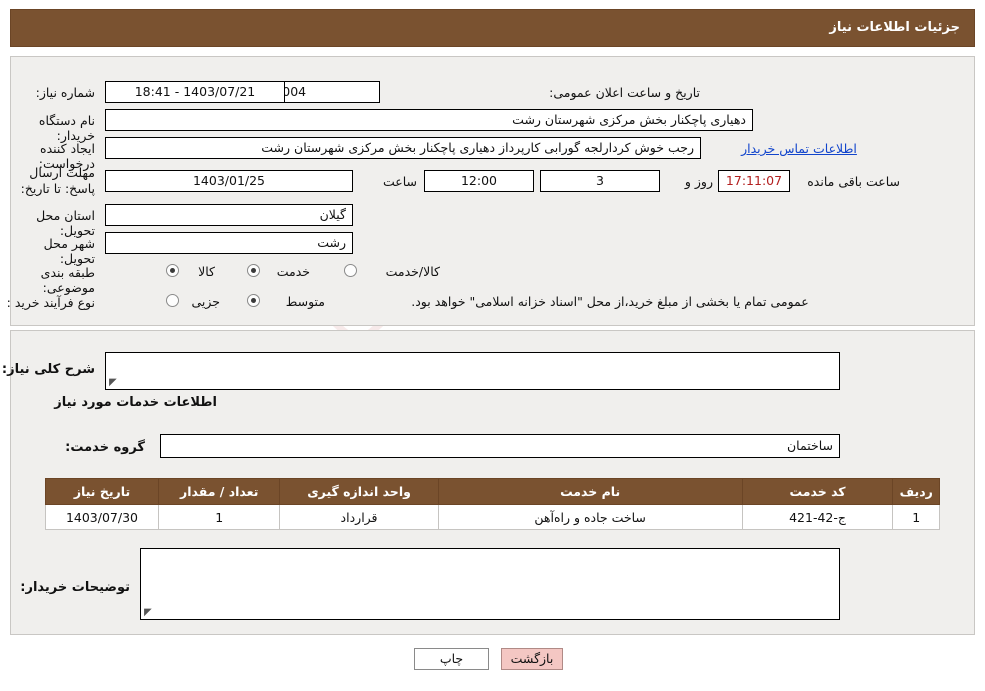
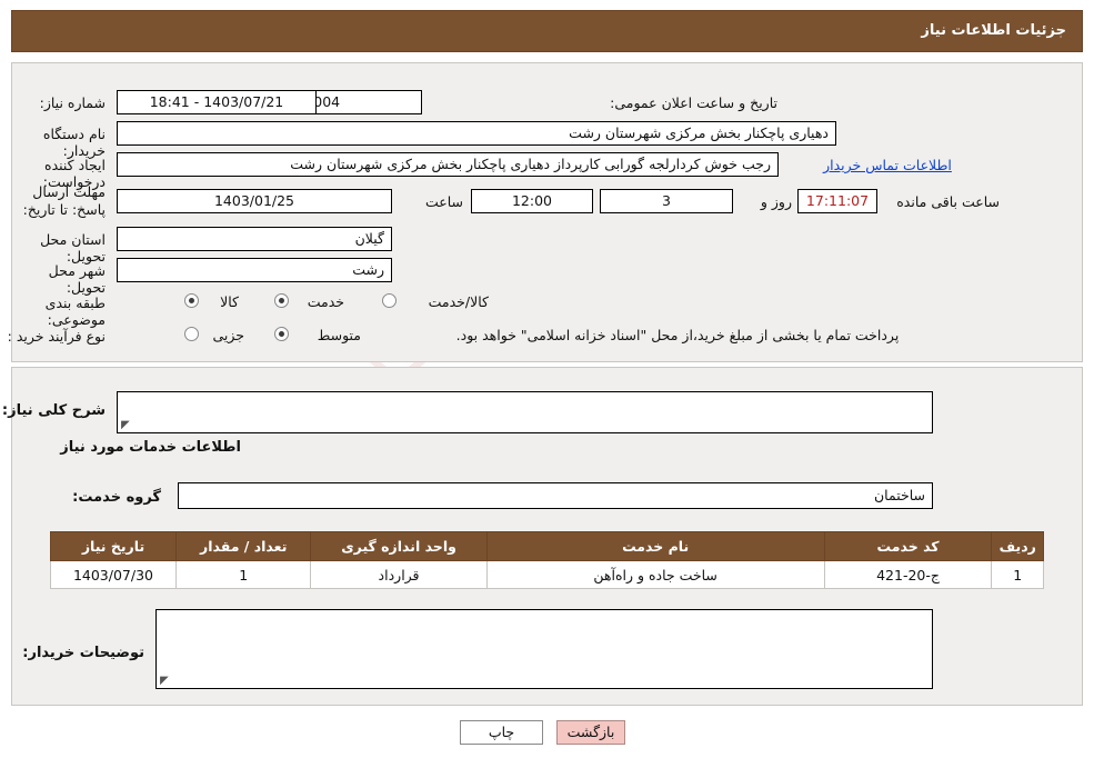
  جزئیات اطلاعات نیاز
  شماره نیاز:
  تاریخ و ساعت اعلان عمومی:
  1403/07/21 - 18:41
  نام دستگاه خریدار:
  دهیاری پاچکنار بخش مرکزی شهرستان رشت
  ایجاد کننده درخواست:
  رجب خوش کردارلجه گورابی کارپرداز دهیاری پاچکنار بخش مرکزی شهرستان رشت
  اطلاعات تماس خریدار
  مهلت ارسال پاسخ: تا تاریخ:
  1403/01/25
  ساعت
  12:00
  3
  روز و
  17:11:07
  ساعت باقی مانده
  استان محل تحویل:
  گیلان
  شهر محل تحویل:
  رشت
  طبقه بندی موضوعی:
  کالا
  خدمت
  کالا/خدمت
  نوع فرآیند خرید :
  جزیی
  متوسط
- عمومی تمام یا بخشی از مبلغ خرید،از محل "اسناد خزانه اسلامی" خواهد بود.
+ پرداخت تمام یا بخشی از مبلغ خرید،از محل "اسناد خزانه اسلامی" خواهد بود.
  شرح کلی نیاز:
  اطلاعات خدمات مورد نیاز
  گروه خدمت:
  ساختمان
  ردیف	کد خدمت	نام خدمت	واحد اندازه گیری	تعداد / مقدار	تاریخ نیاز
- 1	ج-42-421	ساخت جاده و راه‌آهن	قرارداد	1	1403/07/30
+ 1	ج-20-421	ساخت جاده و راه‌آهن	قرارداد	1	1403/07/30
  توضیحات خریدار:
  چاپ
  بازگشت
